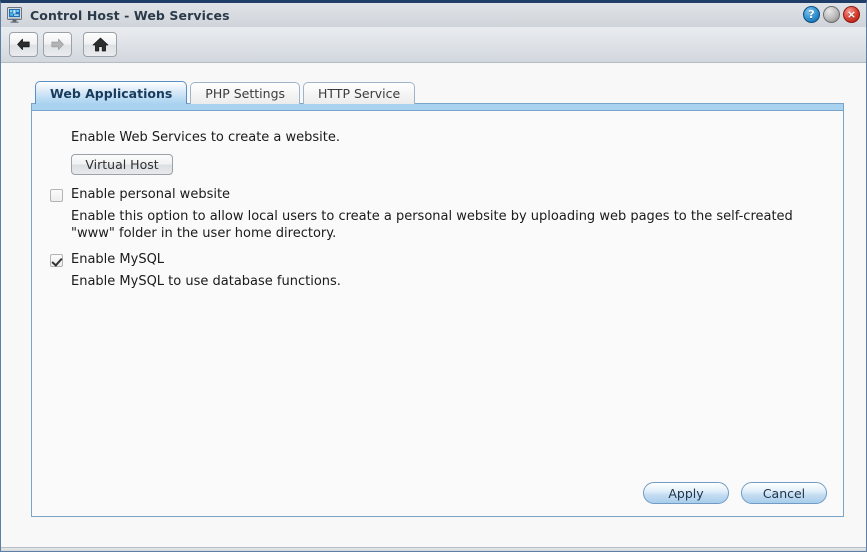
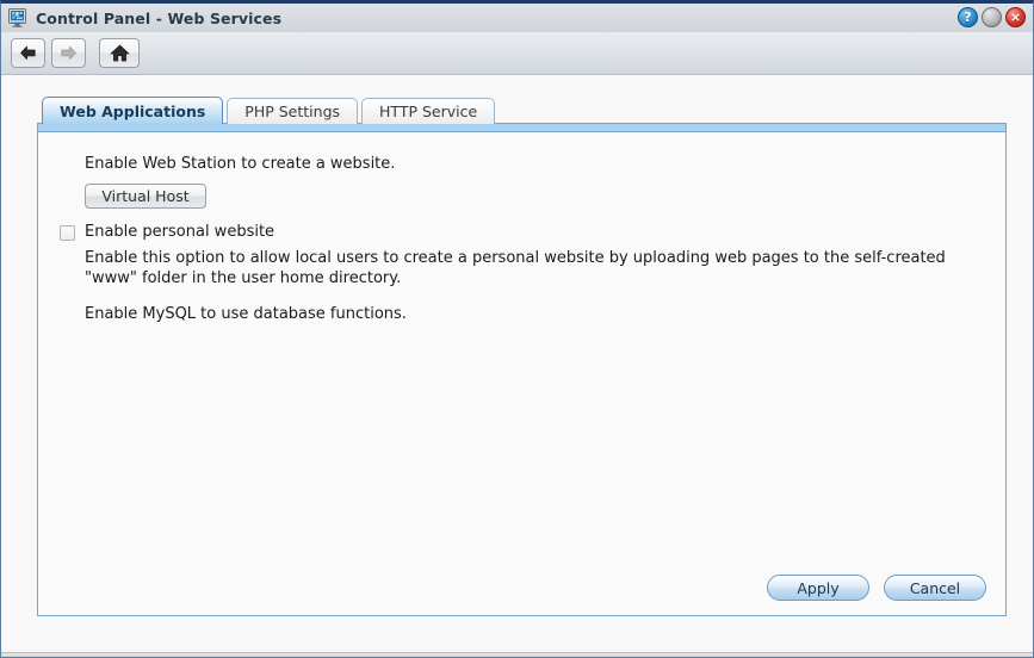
- Control Host - Web Services
+ Control Panel - Web Services
  ?
  ×
  Web Applications
  PHP Settings
  HTTP Service
- Enable Web Services to create a website.
+ Enable Web Station to create a website.
  Virtual Host
  Enable personal website
  Enable this option to allow local users to create a personal website by uploading web pages to the self-created "www" folder in the user home directory.
- Enable MySQL
  Enable MySQL to use database functions.
  Apply
  Cancel
